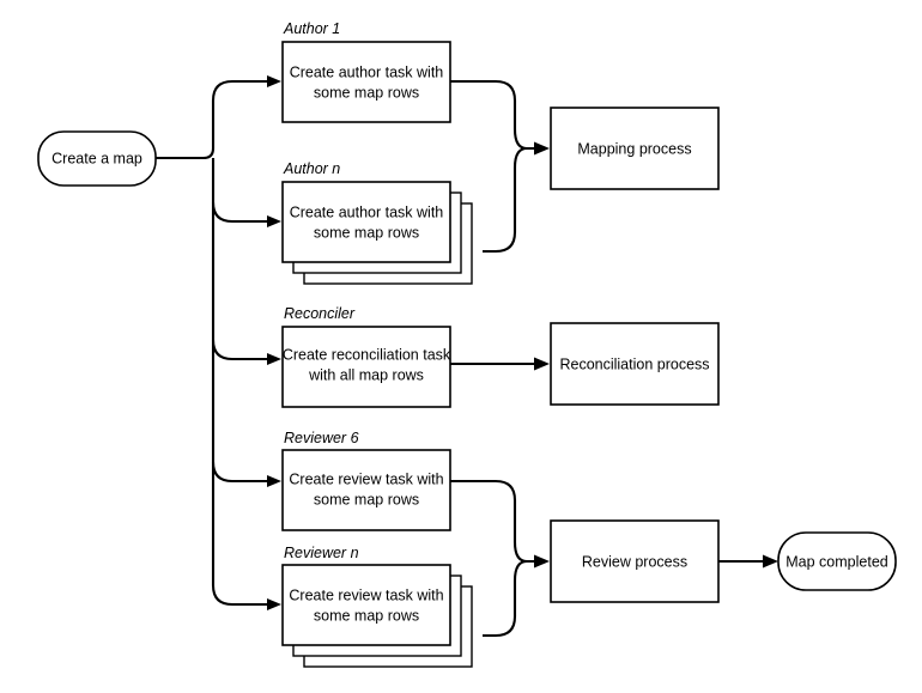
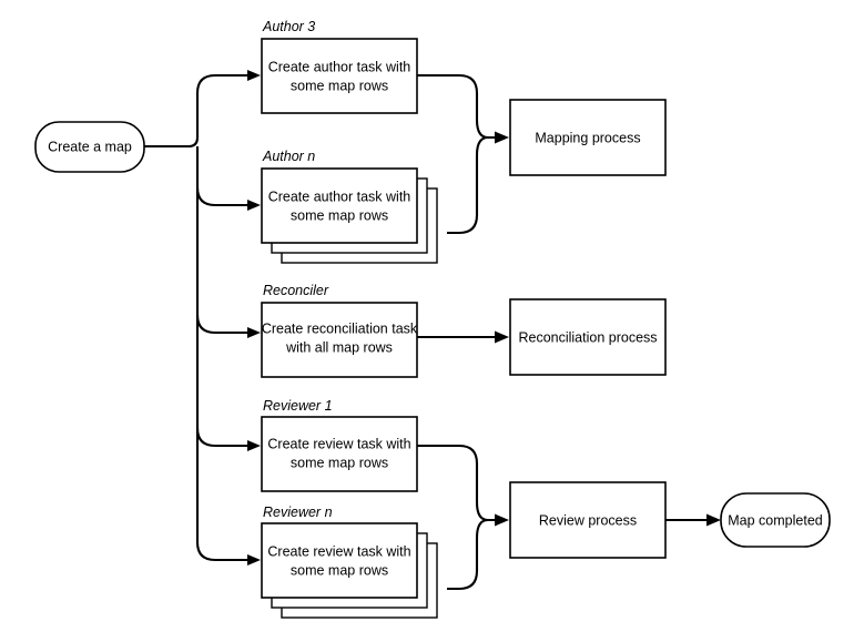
  Create a map
- Author 1
+ Author 3
  Create author task with
  some map rows
  Author n
  Create author task with
  some map rows
  Mapping process
  Reconciler
  Create reconciliation task
  with all map rows
  Reconciliation process
- Reviewer 6
+ Reviewer 1
  Create review task with
  some map rows
  Reviewer n
  Create review task with
  some map rows
  Review process
  Map completed
